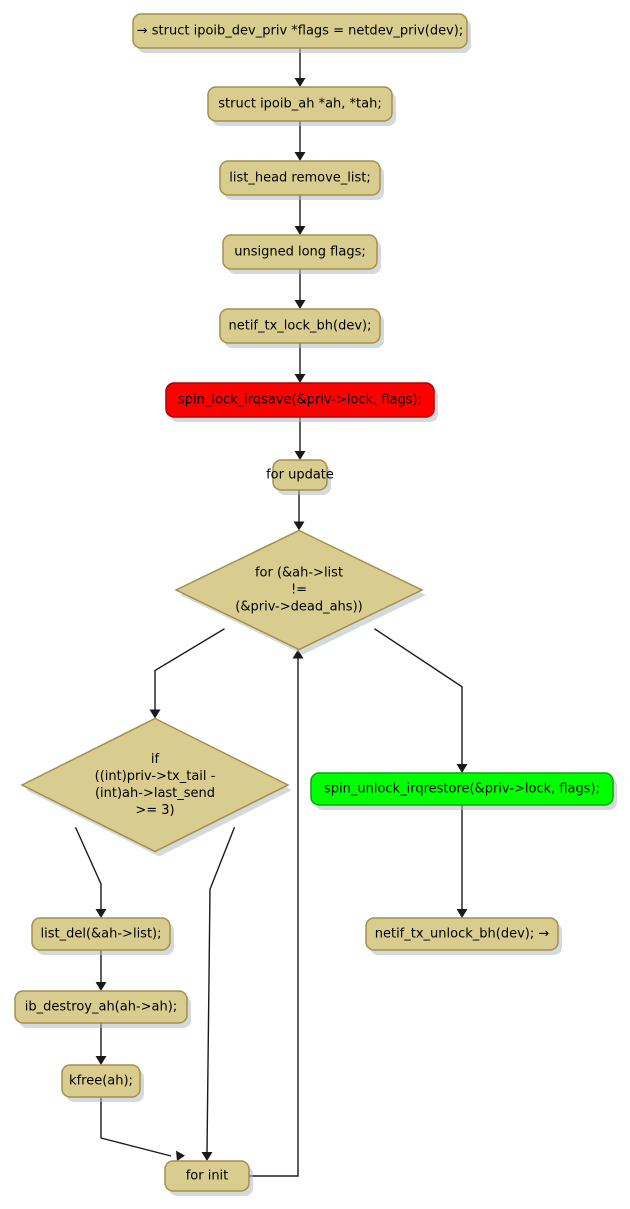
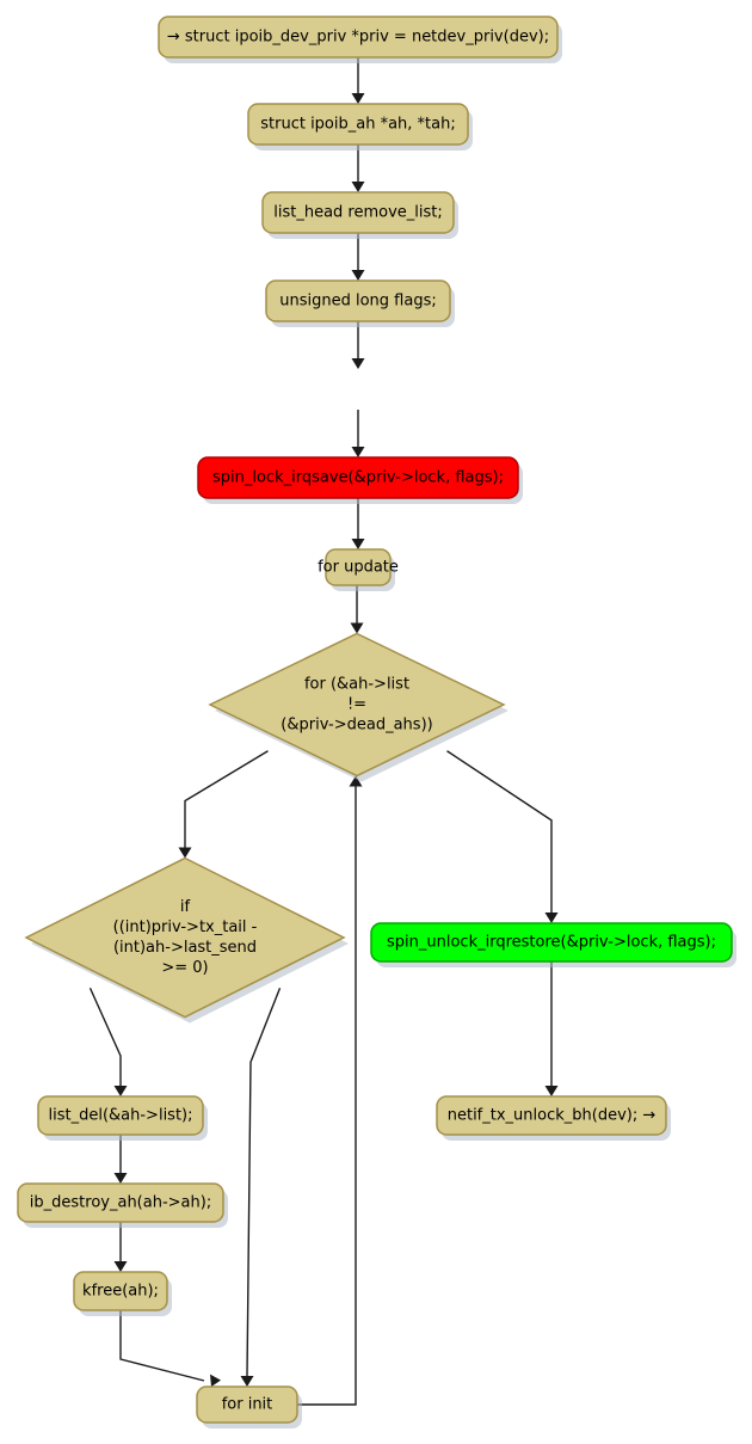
- → struct ipoib_dev_priv *flags = netdev_priv(dev);
+ → struct ipoib_dev_priv *priv = netdev_priv(dev);
  struct ipoib_ah *ah, *tah;
  list_head remove_list;
  unsigned long flags;
- netif_tx_lock_bh(dev);
  spin_lock_irqsave(&priv->lock, flags);
  for update
  for (&ah->list
  !=
  (&priv->dead_ahs))
  if
  ((int)priv->tx_tail -
  (int)ah->last_send
- >= 3)
+ >= 0)
  spin_unlock_irqrestore(&priv->lock, flags);
  list_del(&ah->list);
  netif_tx_unlock_bh(dev); →
  ib_destroy_ah(ah->ah);
  kfree(ah);
  for init
